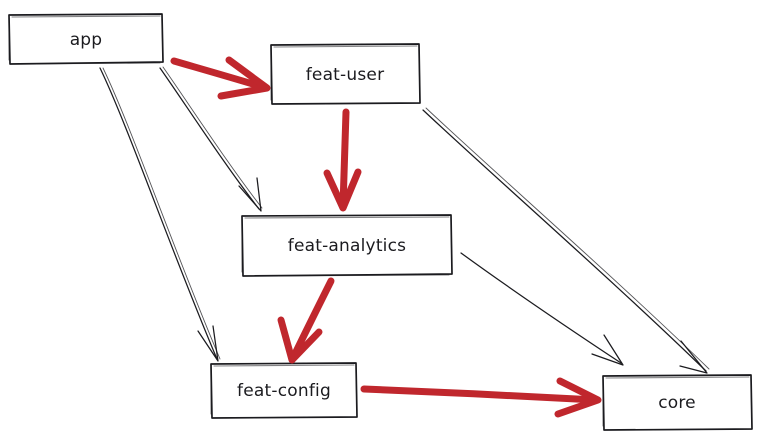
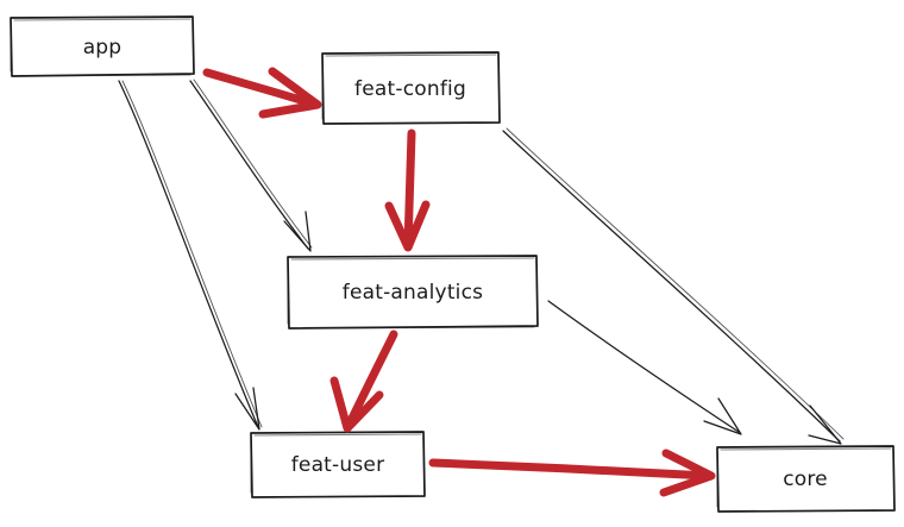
  app
- feat-user
+ feat-config
  feat-analytics
- feat-config
+ feat-user
  core
